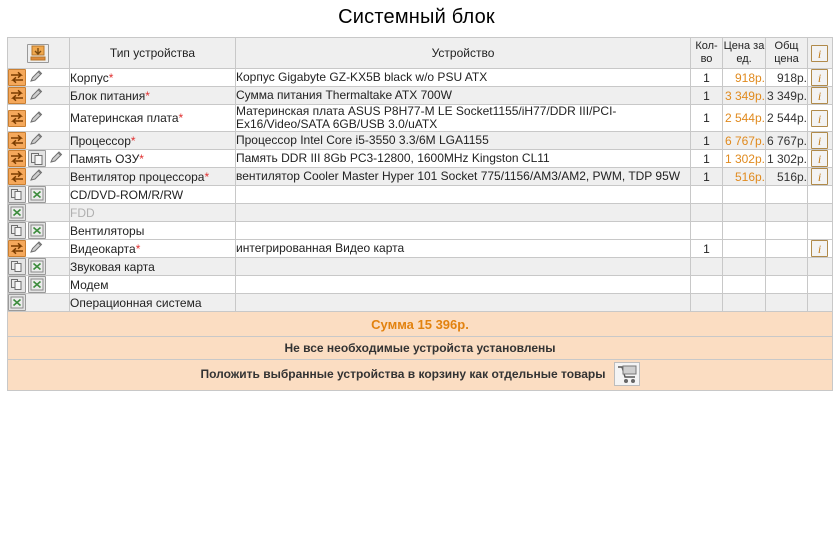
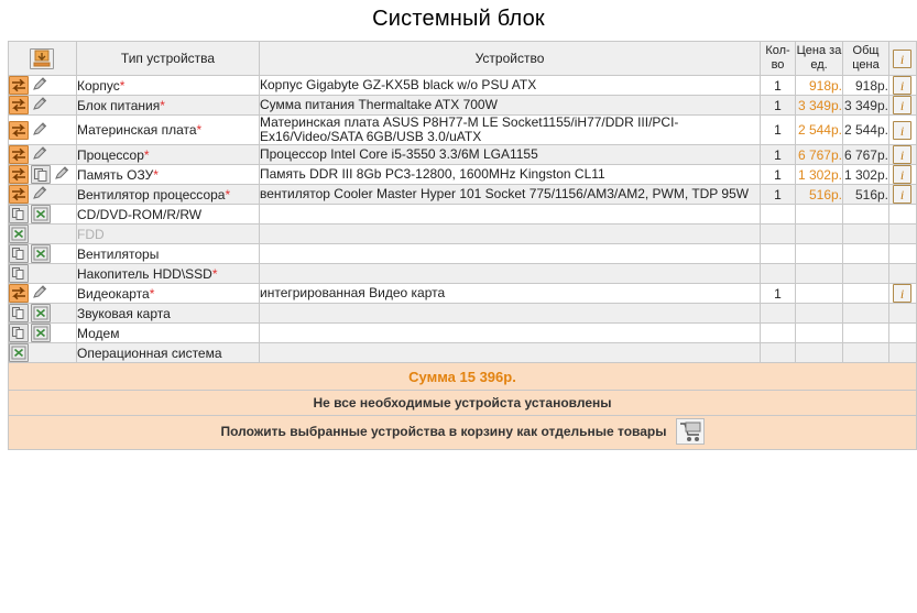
  Системный блок
  	Тип устройства	Устройство	Кол-во	Цена за ед.	Общ цена	i
  	Корпус*	Корпус Gigabyte GZ-KX5B black w/o PSU ATX	1	918р.	918р.	i
  	Блок питания*	Сумма питания Thermaltake ATX 700W	1	3 349р.	3 349р.	i
  	Материнская плата*	Материнская плата ASUS P8H77-M LE Socket1155/iH77/DDR III/PCI-Ex16/Video/SATA 6GB/USB 3.0/uATX	1	2 544р.	2 544р.	i
  	Процессор*	Процессор Intel Core i5-3550 3.3/6M LGA1155	1	6 767р.	6 767р.	i
  	Память ОЗУ*	Память DDR III 8Gb PC3-12800, 1600MHz Kingston CL11	1	1 302р.	1 302р.	i
  	Вентилятор процессора*	вентилятор Cooler Master Hyper 101 Socket 775/1156/AM3/AM2, PWM, TDP 95W	1	516р.	516р.	i
  	CD/DVD-ROM/R/RW
  	FDD
  	Вентиляторы
+ 	Накопитель HDD\SSD*
  	Видеокарта*	интегрированная Видео карта	1			i
  	Звуковая карта
  	Модем
  	Операционная система
  Сумма 15 396р.
  Не все необходимые устройста установлены
  Положить выбранные устройства в корзину как отдельные товары
